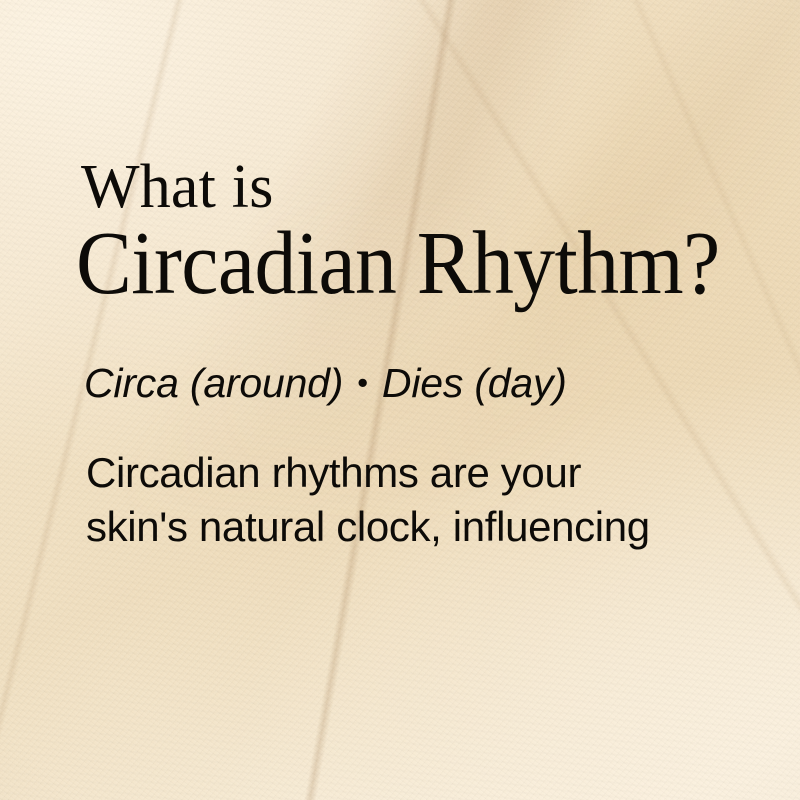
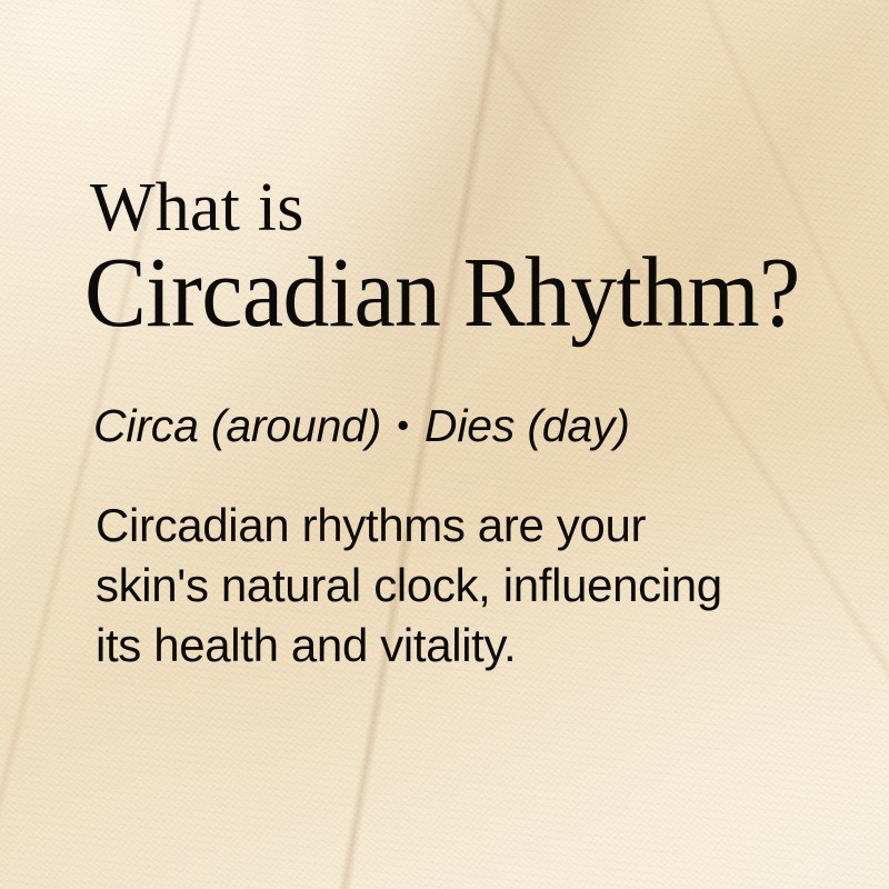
  What is
  Circadian Rhythm?
  Circa (around) • Dies (day)
  Circadian rhythms are your
  skin's natural clock, influencing
+ its health and vitality.
